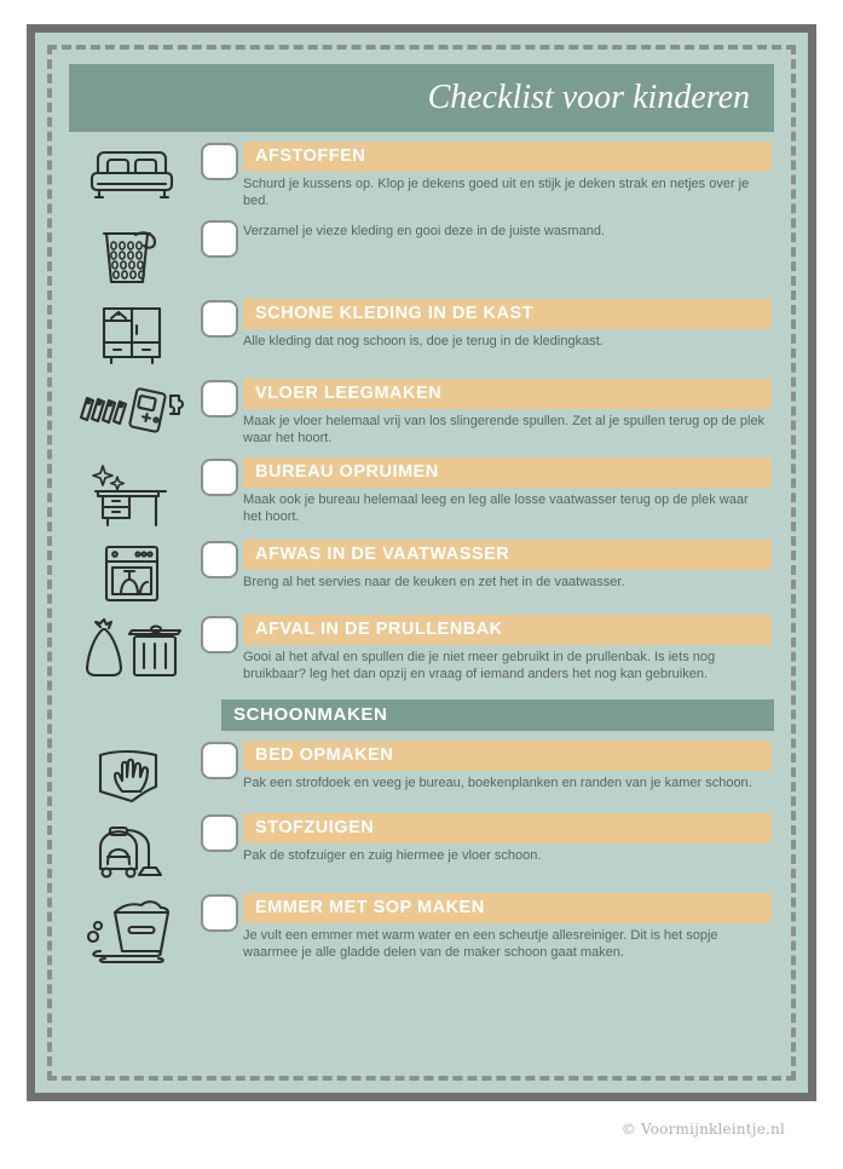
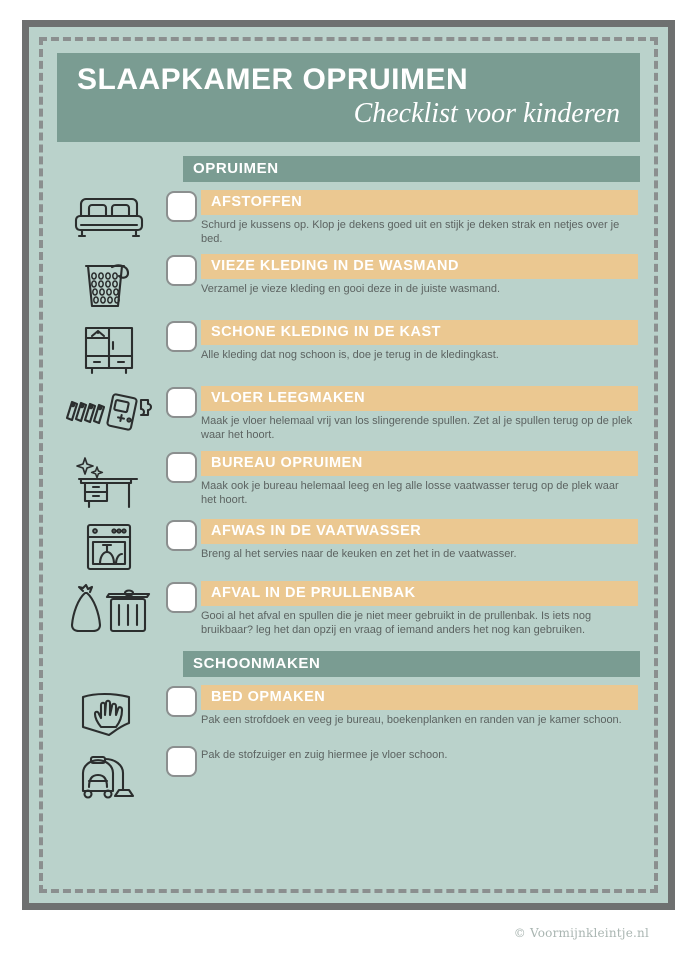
+ SLAAPKAMER OPRUIMEN
  Checklist voor kinderen
+ OPRUIMEN
  AFSTOFFEN
  Schurd je kussens op. Klop je dekens goed uit en stijk je deken strak en netjes over je bed.
+ VIEZE KLEDING IN DE WASMAND
  Verzamel je vieze kleding en gooi deze in de juiste wasmand.
  SCHONE KLEDING IN DE KAST
  Alle kleding dat nog schoon is, doe je terug in de kledingkast.
  VLOER LEEGMAKEN
  Maak je vloer helemaal vrij van los slingerende spullen. Zet al je spullen terug op de plek waar het hoort.
  BUREAU OPRUIMEN
  Maak ook je bureau helemaal leeg en leg alle losse vaatwasser terug op de plek waar het hoort.
  AFWAS IN DE VAATWASSER
  Breng al het servies naar de keuken en zet het in de vaatwasser.
  AFVAL IN DE PRULLENBAK
  Gooi al het afval en spullen die je niet meer gebruikt in de prullenbak. Is iets nog bruikbaar? leg het dan opzij en vraag of iemand anders het nog kan gebruiken.
  SCHOONMAKEN
  BED OPMAKEN
  Pak een strofdoek en veeg je bureau, boekenplanken en randen van je kamer schoon.
- STOFZUIGEN
  Pak de stofzuiger en zuig hiermee je vloer schoon.
- EMMER MET SOP MAKEN
- Je vult een emmer met warm water en een scheutje allesreiniger. Dit is het sopje waarmee je alle gladde delen van de maker schoon gaat maken.
  © Voormijnkleintje.nl
